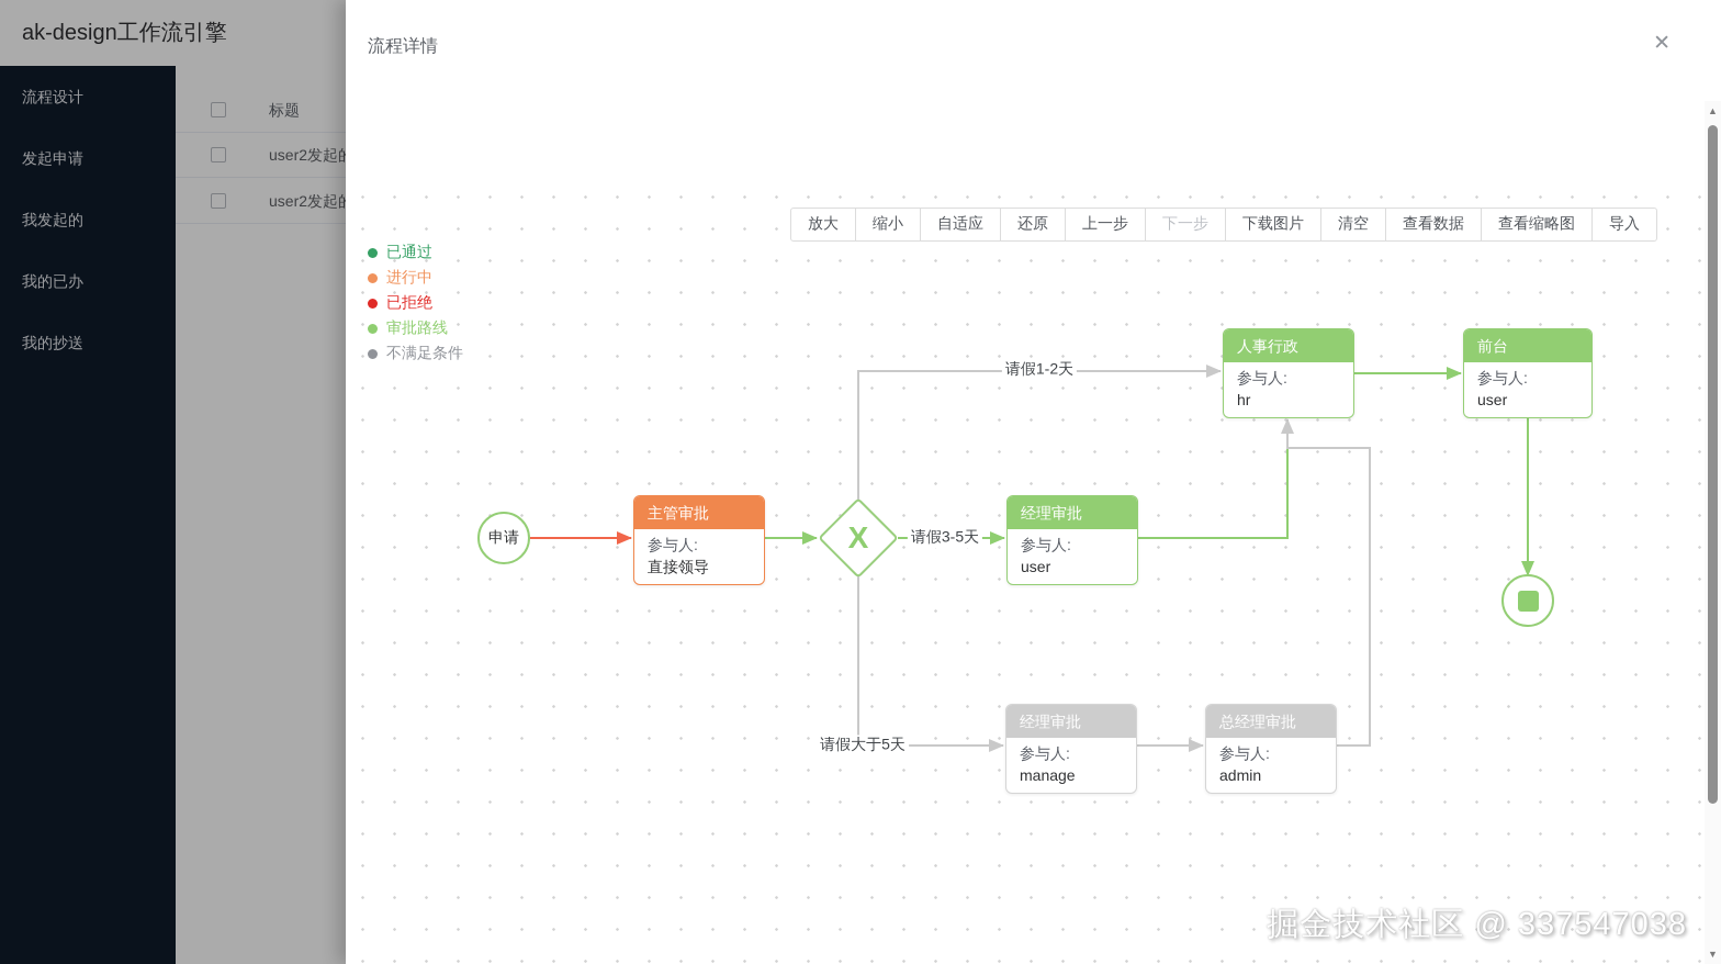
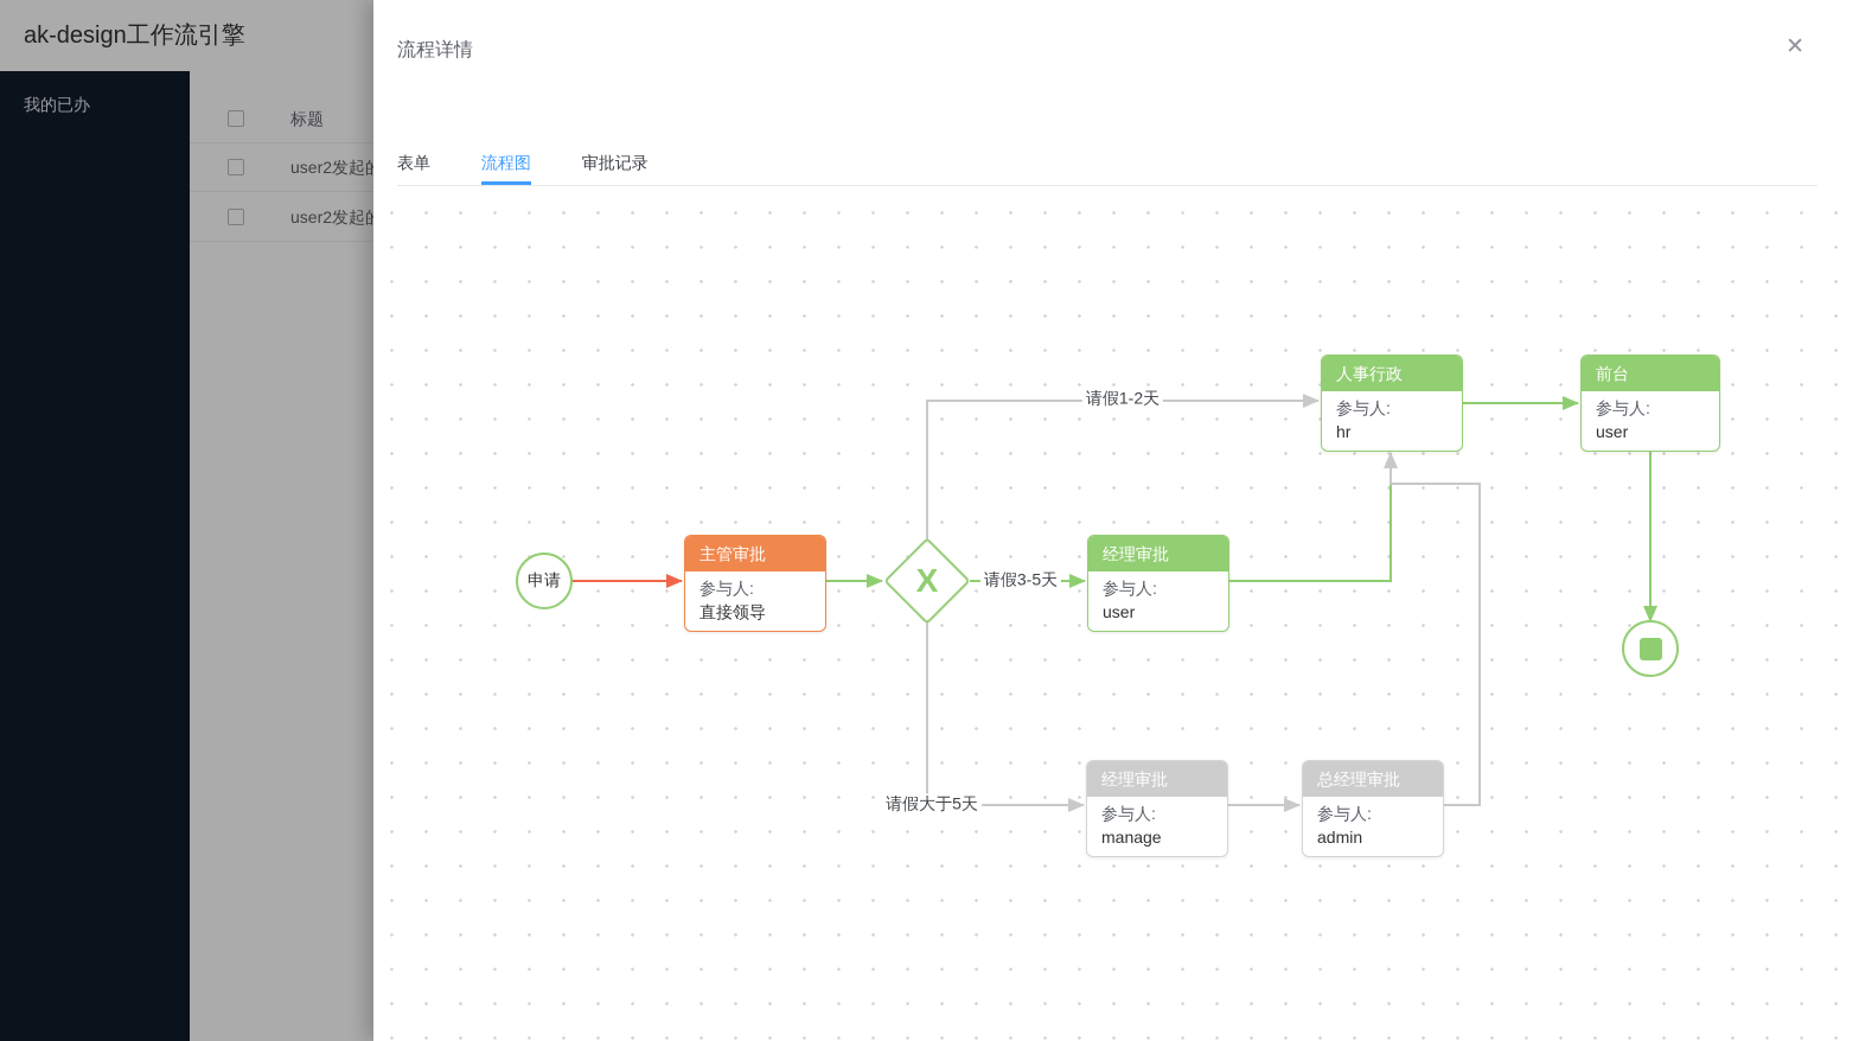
  ak-design工作流引擎
- 流程设计
- 发起申请
- 我发起的
  我的已办
- 我的抄送
  标题
  user2发起
  user2发起
  流程详情
  ✕
+ 表单 流程图 审批记录
  请假1-2天
  请假3-5天
  请假大于5天
  申请
  主管审批
  参与人:
  直接领导
  X
  经理审批
  参与人:
  user
  人事行政
  参与人:
  hr
  前台
  参与人:
  user
  经理审批
  参与人:
  manage
  总经理审批
  参与人:
  admin
- 放大
- 缩小
- 自适应
- 还原
- 上一步
- 下一步
- 下载图片
- 清空
- 查看数据
- 查看缩略图
- 导入
- 已通过
- 进行中
- 已拒绝
- 审批路线
- 不满足条件
- 掘金技术社区 @ 337547038
- ▲
- ▼
